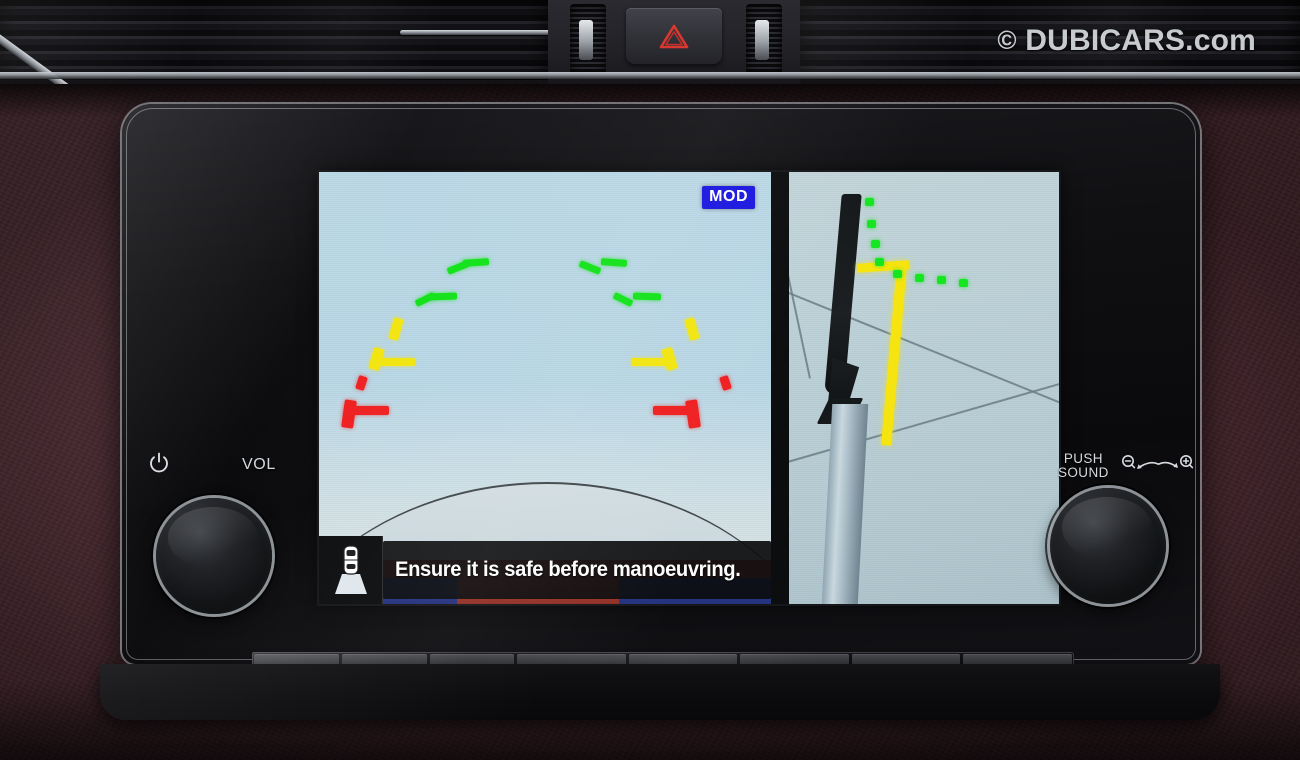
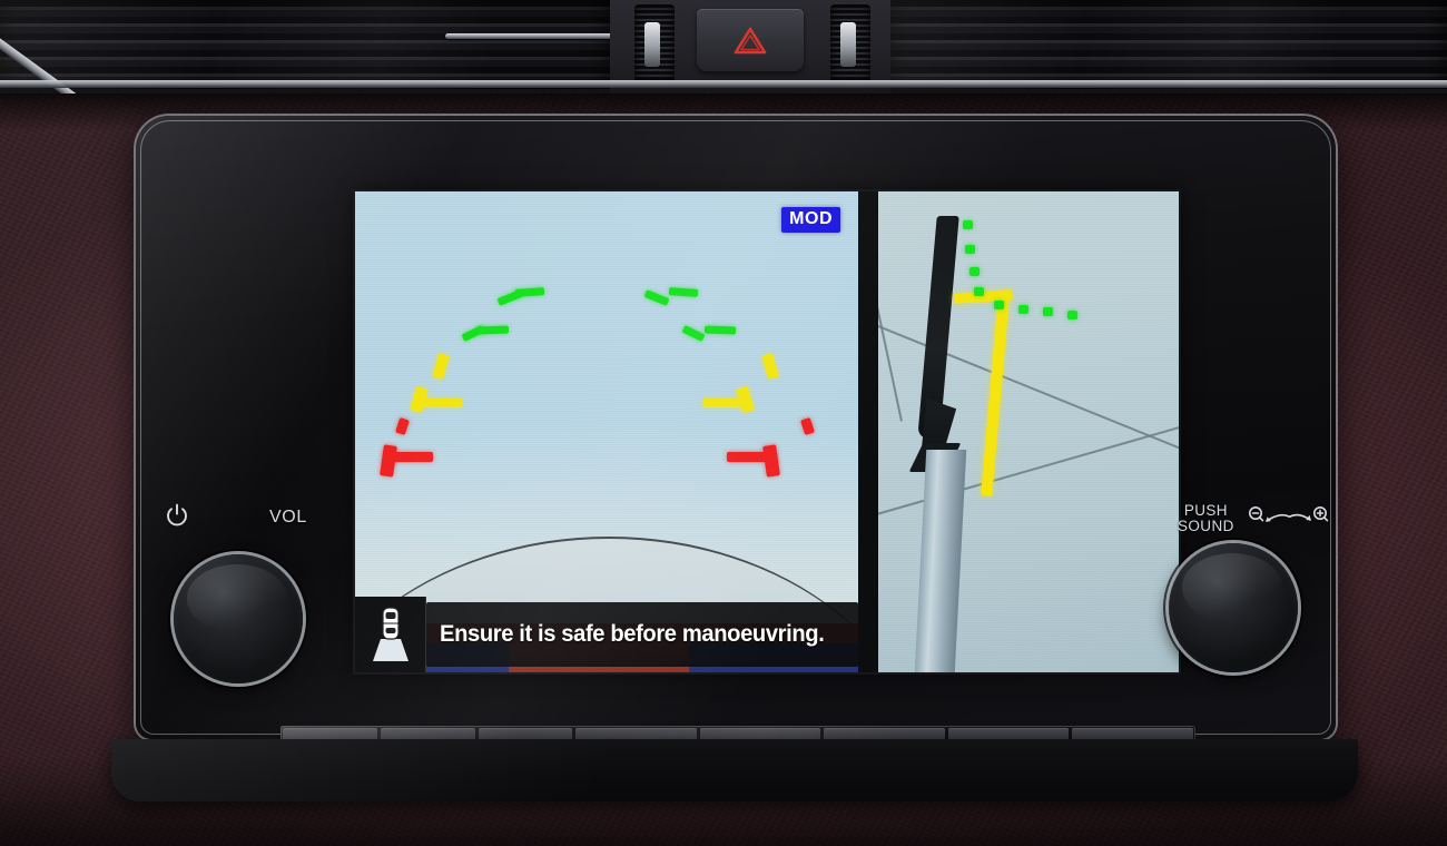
- © DUBICARS.com
